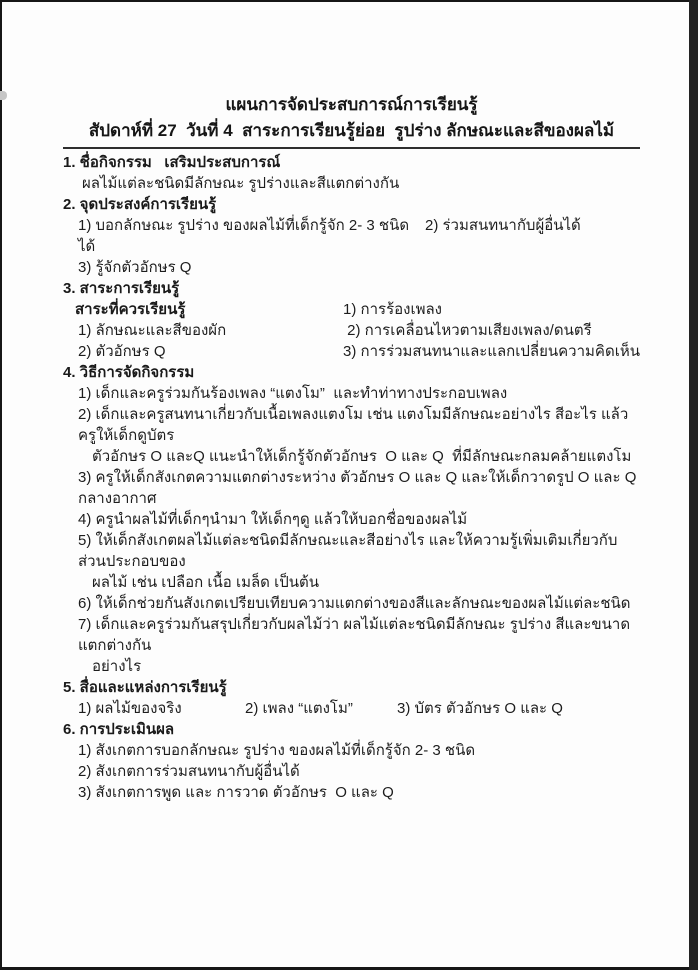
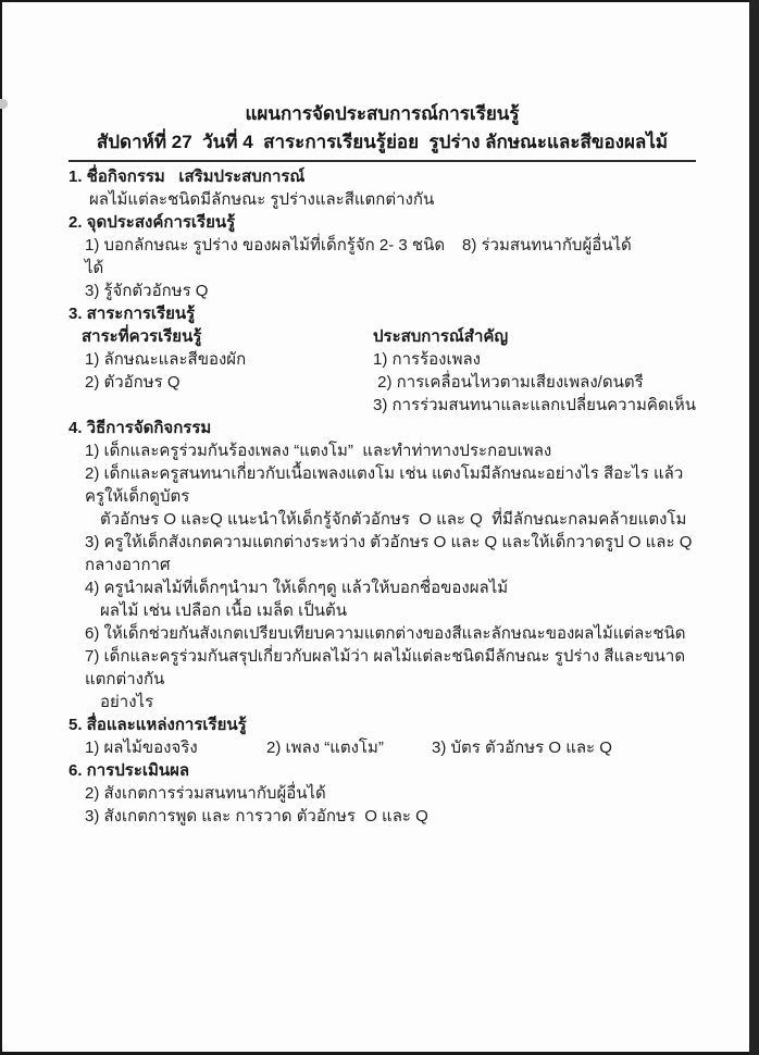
  แผนการจัดประสบการณ์การเรียนรู้
  สัปดาห์ที่ 27 วันที่ 4 สาระการเรียนรู้ย่อย รูปร่าง ลักษณะและสีของผลไม้
  1. ชื่อกิจกรรม เสริมประสบการณ์
  ผลไม้แต่ละชนิดมีลักษณะ รูปร่างและสีแตกต่างกัน
  2. จุดประสงค์การเรียนรู้
  1) บอกลักษณะ รูปร่าง ของผลไม้ที่เด็กรู้จัก 2- 3 ชนิดได้
- 2) ร่วมสนทนากับผู้อื่นได้
+ 8) ร่วมสนทนากับผู้อื่นได้
  3) รู้จักตัวอักษร Q
  3. สาระการเรียนรู้
  สาระที่ควรเรียนรู้
  1) ลักษณะและสีของผัก
  2) ตัวอักษร Q
+ ประสบการณ์สำคัญ
  1) การร้องเพลง
  2) การเคลื่อนไหวตามเสียงเพลง/ดนตรี
  3) การร่วมสนทนาและแลกเปลี่ยนความคิดเห็น
  4. วิธีการจัดกิจกรรม
  1) เด็กและครูร่วมกันร้องเพลง “แตงโม” และทำท่าทางประกอบเพลง
  2) เด็กและครูสนทนาเกี่ยวกับเนื้อเพลงแตงโม เช่น แตงโมมีลักษณะอย่างไร สีอะไร แล้วครูให้เด็กดูบัตร
  ตัวอักษร O และQ แนะนำให้เด็กรู้จักตัวอักษร O และ Q ที่มีลักษณะกลมคล้ายแตงโม
  3) ครูให้เด็กสังเกตความแตกต่างระหว่าง ตัวอักษร O และ Q และให้เด็กวาดรูป O และ Q กลางอากาศ
  4) ครูนำผลไม้ที่เด็กๆนำมา ให้เด็กๆดู แล้วให้บอกชื่อของผลไม้
- 5) ให้เด็กสังเกตผลไม้แต่ละชนิดมีลักษณะและสีอย่างไร และให้ความรู้เพิ่มเติมเกี่ยวกับส่วนประกอบของ
  ผลไม้ เช่น เปลือก เนื้อ เมล็ด เป็นต้น
  6) ให้เด็กช่วยกันสังเกตเปรียบเทียบความแตกต่างของสีและลักษณะของผลไม้แต่ละชนิด
  7) เด็กและครูร่วมกันสรุปเกี่ยวกับผลไม้ว่า ผลไม้แต่ละชนิดมีลักษณะ รูปร่าง สีและขนาดแตกต่างกัน
  อย่างไร
  5. สื่อและแหล่งการเรียนรู้
  1) ผลไม้ของจริง
  2) เพลง “แตงโม”
  3) บัตร ตัวอักษร O และ Q
  6. การประเมินผล
- 1) สังเกตการบอกลักษณะ รูปร่าง ของผลไม้ที่เด็กรู้จัก 2- 3 ชนิด
  2) สังเกตการร่วมสนทนากับผู้อื่นได้
  3) สังเกตการพูด และ การวาด ตัวอักษร O และ Q
